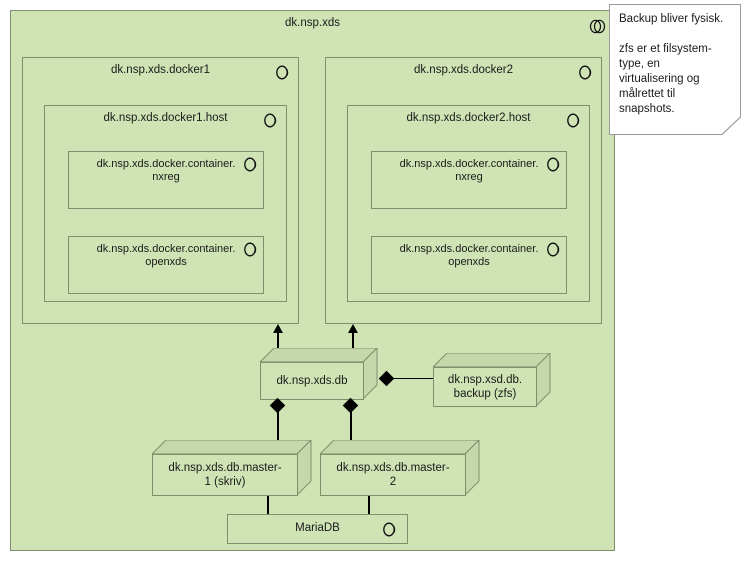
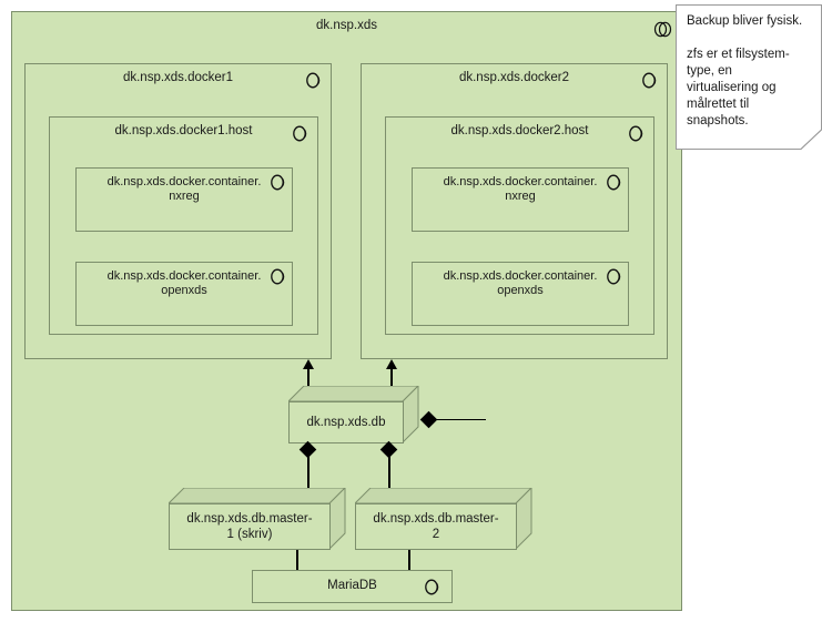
  dk.nsp.xds
  dk.nsp.xds.docker1
  dk.nsp.xds.docker1.host
  dk.nsp.xds.docker.container.
  nxreg
  dk.nsp.xds.docker.container.
  openxds
  dk.nsp.xds.docker2
  dk.nsp.xds.docker2.host
  dk.nsp.xds.docker.container.
  nxreg
  dk.nsp.xds.docker.container.
  openxds
  dk.nsp.xds.db
- dk.nsp.xsd.db.
- backup (zfs)
  dk.nsp.xds.db.master-
  1 (skriv)
  dk.nsp.xds.db.master-
  2
  MariaDB
  Backup bliver fysisk.
  zfs er et filsystem-
  type, en
  virtualisering og
  målrettet til
  snapshots.
